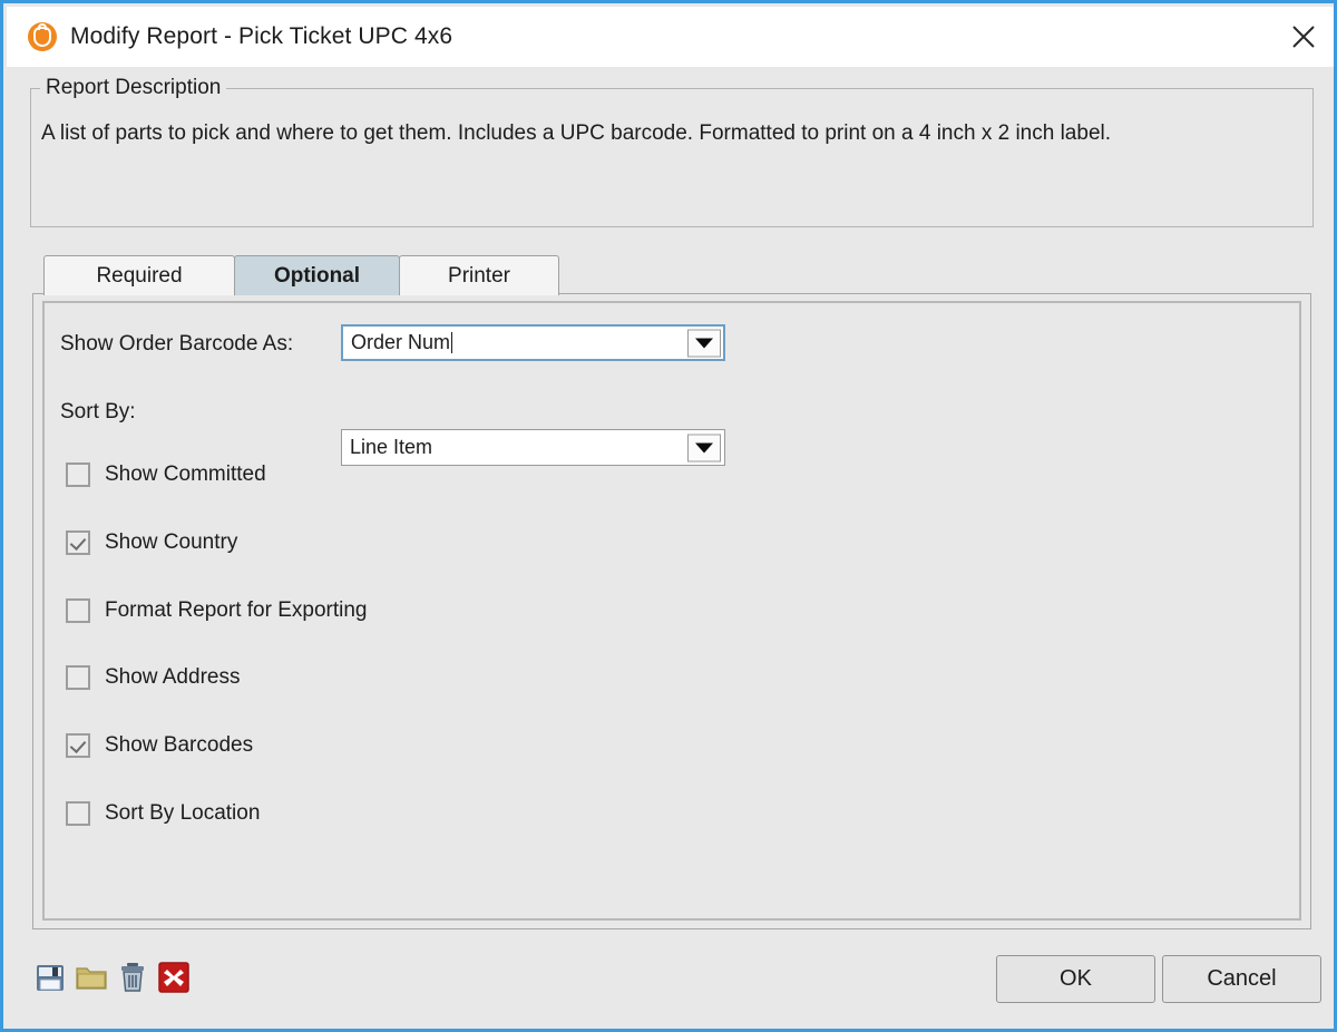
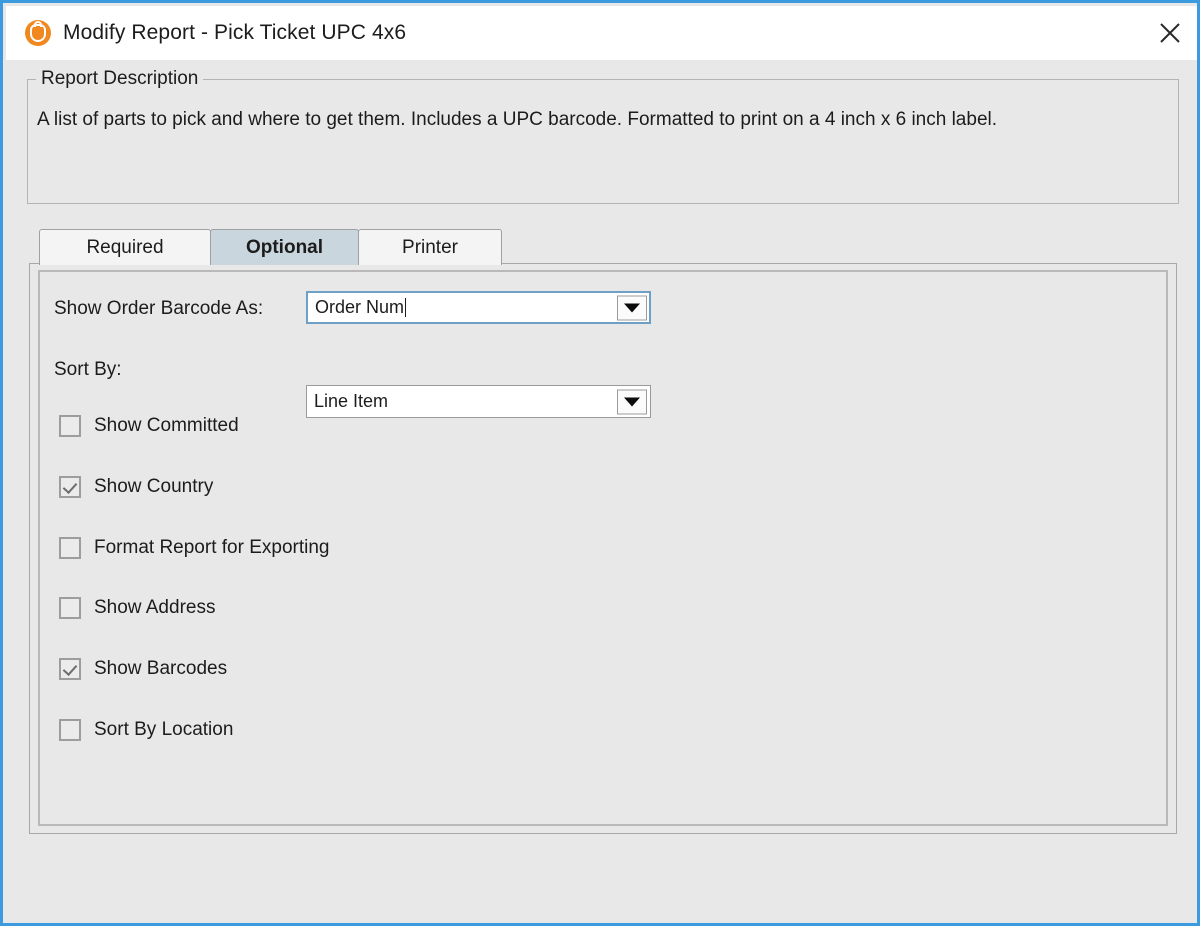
  Modify Report - Pick Ticket UPC 4x6
  Report Description
- A list of parts to pick and where to get them. Includes a UPC barcode. Formatted to print on a 4 inch x 2 inch label.
+ A list of parts to pick and where to get them. Includes a UPC barcode. Formatted to print on a 4 inch x 6 inch label.
  Required
  Optional
  Printer
  Show Order Barcode As:
  Order Num
  Sort By:
  Line Item
  Show Committed
  Show Country
  Format Report for Exporting
  Show Address
  Show Barcodes
  Sort By Location
- OK
- Cancel
